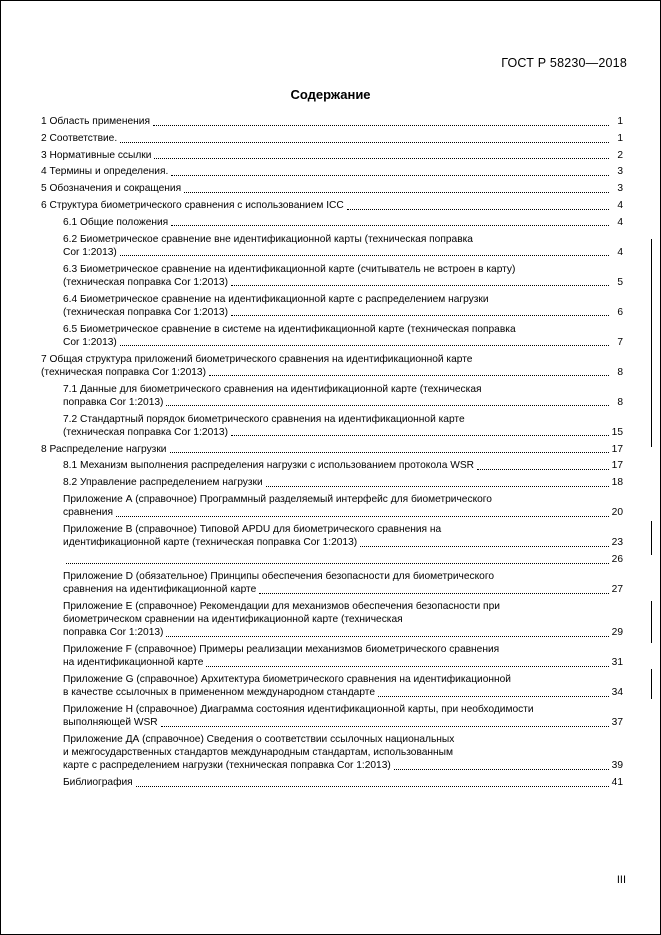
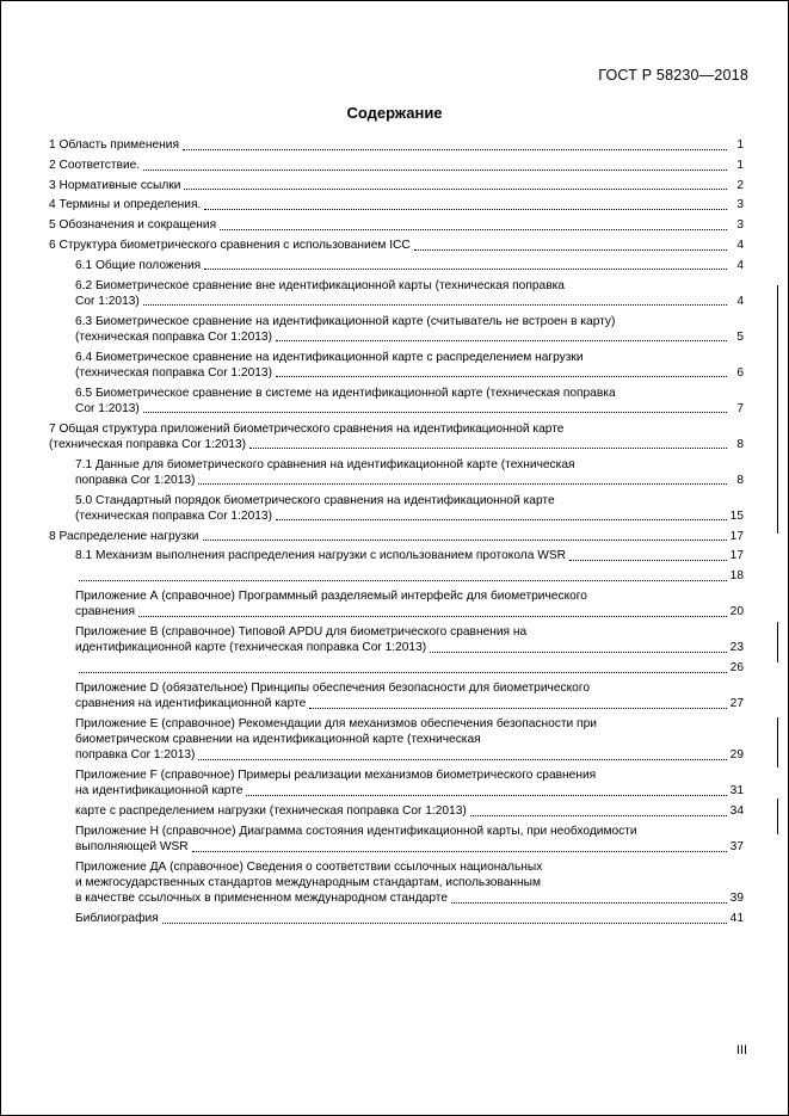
  ГОСТ Р 58230—2018
  Содержание
  1 Область применения
  1
  2 Соответствие.
  1
  3 Нормативные ссылки
  2
  4 Термины и определения.
  3
  5 Обозначения и сокращения
  3
  6 Структура биометрического сравнения с использованием ICC
  4
  6.1 Общие положения
  4
  6.2 Биометрическое сравнение вне идентификационной карты (техническая поправка
  Cor 1:2013)
  4
  6.3 Биометрическое сравнение на идентификационной карте (считыватель не встроен в карту)
  (техническая поправка Cor 1:2013)
  5
  6.4 Биометрическое сравнение на идентификационной карте с распределением нагрузки
  (техническая поправка Cor 1:2013)
  6
  6.5 Биометрическое сравнение в системе на идентификационной карте (техническая поправка
  Cor 1:2013)
  7
  7 Общая структура приложений биометрического сравнения на идентификационной карте
  (техническая поправка Cor 1:2013)
  8
  7.1 Данные для биометрического сравнения на идентификационной карте (техническая
  поправка Cor 1:2013)
  8
- 7.2 Стандартный порядок биометрического сравнения на идентификационной карте
+ 5.0 Стандартный порядок биометрического сравнения на идентификационной карте
  (техническая поправка Cor 1:2013)
  15
  8 Распределение нагрузки
  17
  8.1 Механизм выполнения распределения нагрузки с использованием протокола WSR
  17
- 8.2 Управление распределением нагрузки
  18
  Приложение А (справочное) Программный разделяемый интерфейс для биометрического
  сравнения
  20
  Приложение В (справочное) Типовой APDU для биометрического сравнения на
  идентификационной карте (техническая поправка Cor 1:2013)
  23
  26
  Приложение D (обязательное) Принципы обеспечения безопасности для биометрического
  сравнения на идентификационной карте
  27
  Приложение Е (справочное) Рекомендации для механизмов обеспечения безопасности при
  биометрическом сравнении на идентификационной карте (техническая
  поправка Cor 1:2013)
  29
  Приложение F (справочное) Примеры реализации механизмов биометрического сравнения
  на идентификационной карте
  31
- Приложение G (справочное) Архитектура биометрического сравнения на идентификационной
- в качестве ссылочных в примененном международном стандарте
+ карте с распределением нагрузки (техническая поправка Cor 1:2013)
  34
  Приложение Н (справочное) Диаграмма состояния идентификационной карты, при необходимости
  выполняющей WSR
  37
  Приложение ДА (справочное) Сведения о соответствии ссылочных национальных
  и межгосударственных стандартов международным стандартам, использованным
- карте с распределением нагрузки (техническая поправка Cor 1:2013)
+ в качестве ссылочных в примененном международном стандарте
  39
  Библиография
  41
  III
